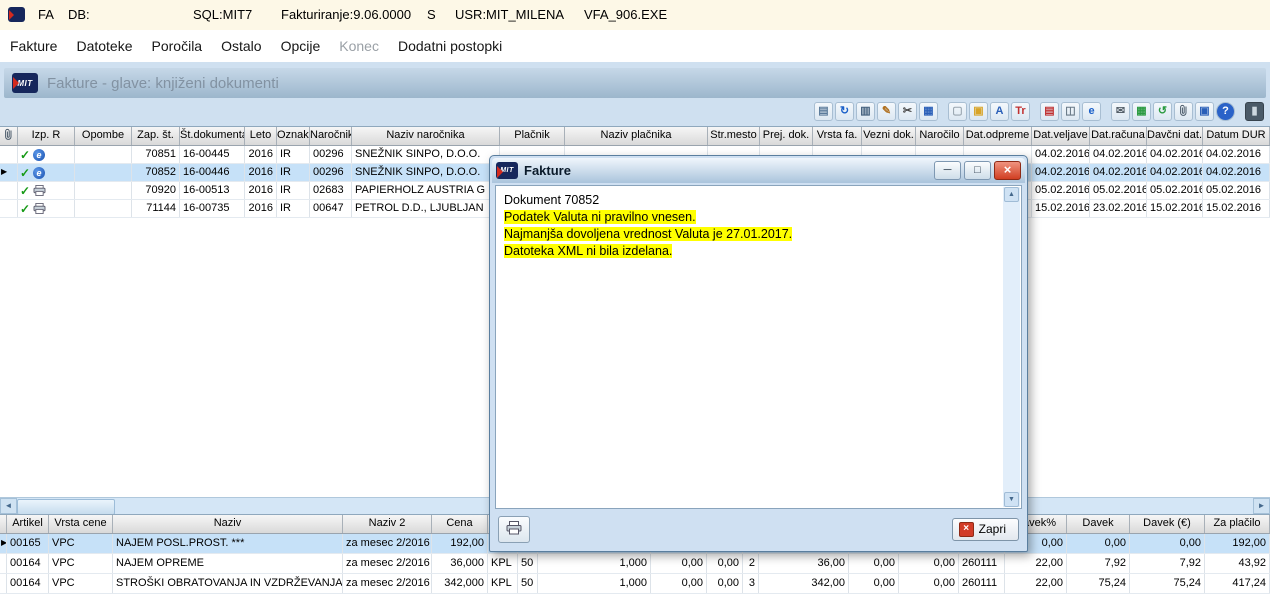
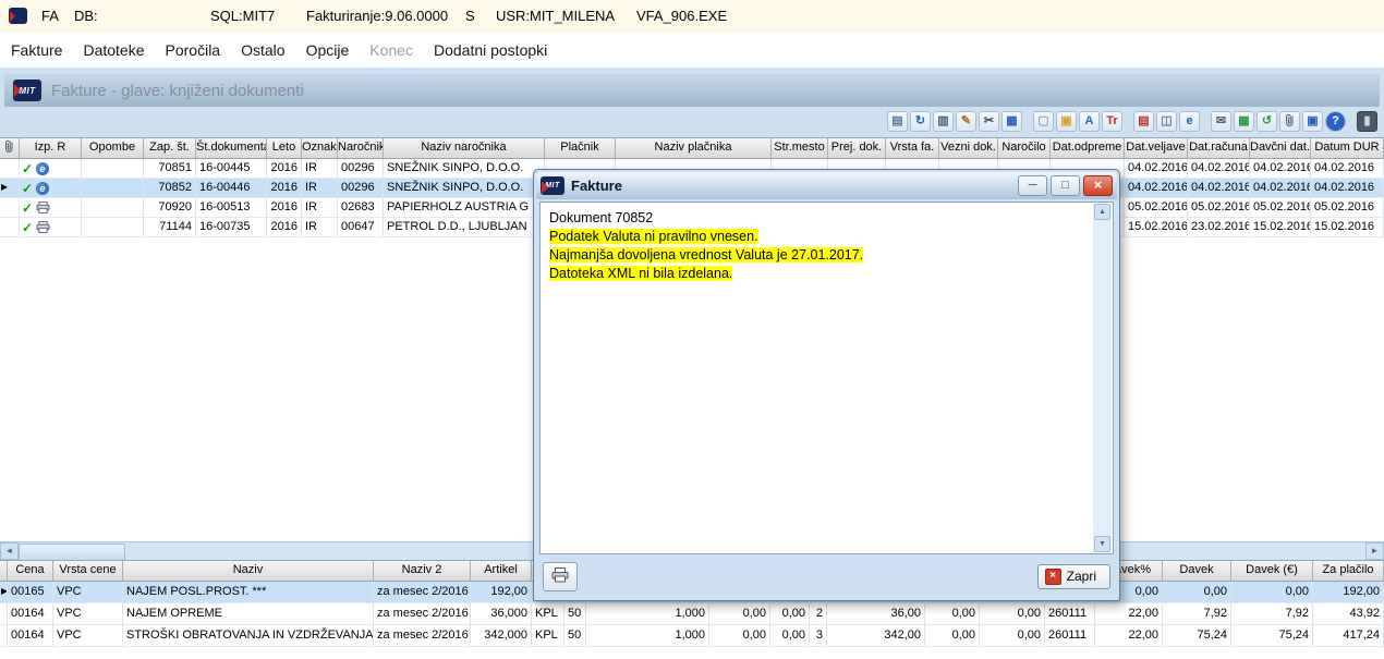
  FA
  DB:
  SQL:MIT7
  Fakturiranje:9.06.0000
  S
  USR:MIT_MILENA
  VFA_906.EXE
  Fakture
  Datoteke
  Poročila
  Ostalo
  Opcije
  Konec
  Dodatni postopki
  MIT
  Fakture - glave: knjiženi dokumenti
  ▤
  ↻
  ▥
  ✎
  ✂
  ▦
  ▢
  ▣
  A
  Tr
  ▤
  ◫
  e
  ✉
  ▦
  ↺
  ▣
  ?
  ▮
  Izp. R
  Opombe
  Zap. št.
  Št.dokumenta
  Leto
  Oznak
  Naročnik
  Naziv naročnika
  Plačnik
  Naziv plačnika
  Str.mesto
  Prej. dok.
  Vrsta fa.
  Vezni dok.
  Naročilo
  Dat.odpreme
  Dat.veljave
  Dat.računa
  Davčni dat.
  Datum DUR
  ✓
  e
  70851
  16-00445
  2016
  IR
  00296
  SNEŽNIK SINPO, D.O.O.
  04.02.2016
  04.02.2016
  04.02.2016
  04.02.2016
  ▶
  ✓
  e
  70852
  16-00446
  2016
  IR
  00296
  SNEŽNIK SINPO, D.O.O.
  04.02.2016
  04.02.2016
  04.02.2016
  04.02.2016
  ✓
  70920
  16-00513
  2016
  IR
  02683
  PAPIERHOLZ AUSTRIA G
  05.02.2016
  05.02.2016
  05.02.2016
  05.02.2016
  ✓
  71144
  16-00735
  2016
  IR
  00647
  PETROL D.D., LJUBLJAN
  15.02.2016
  23.02.2016
  15.02.2016
  15.02.2016
  ◄
  ►
- Artikel
+ Cena
  Vrsta cene
  Naziv
  Naziv 2
- Cena
+ Artikel
  Davek
  Davek (€)
  Za plačilo
  ▶
  00165
  VPC
  NAJEM POSL.PROST. ***
  za mesec 2/2016
  192,00
  0,00
  0,00
  0,00
  192,00
  00164
  VPC
  NAJEM OPREME
  za mesec 2/2016
  36,000
  KPL
  50
  1,000
  0,00
  0,00
  2
  36,00
  0,00
  0,00
  260111
  22,00
  7,92
  7,92
  43,92
  00164
  VPC
  STROŠKI OBRATOVANJA IN VZDRŽEVANJA
  za mesec 2/2016
  342,000
  KPL
  50
  1,000
  0,00
  0,00
  3
  342,00
  0,00
  0,00
  260111
  22,00
  75,24
  75,24
  417,24
  Fakture
  ─
  □
  ×
  Dokument 70852
  Podatek Valuta ni pravilno vnesen.
  Najmanjša dovoljena vrednost Valuta je 27.01.2017.
  Datoteka XML ni bila izdelana.
  ×
  Zapri
